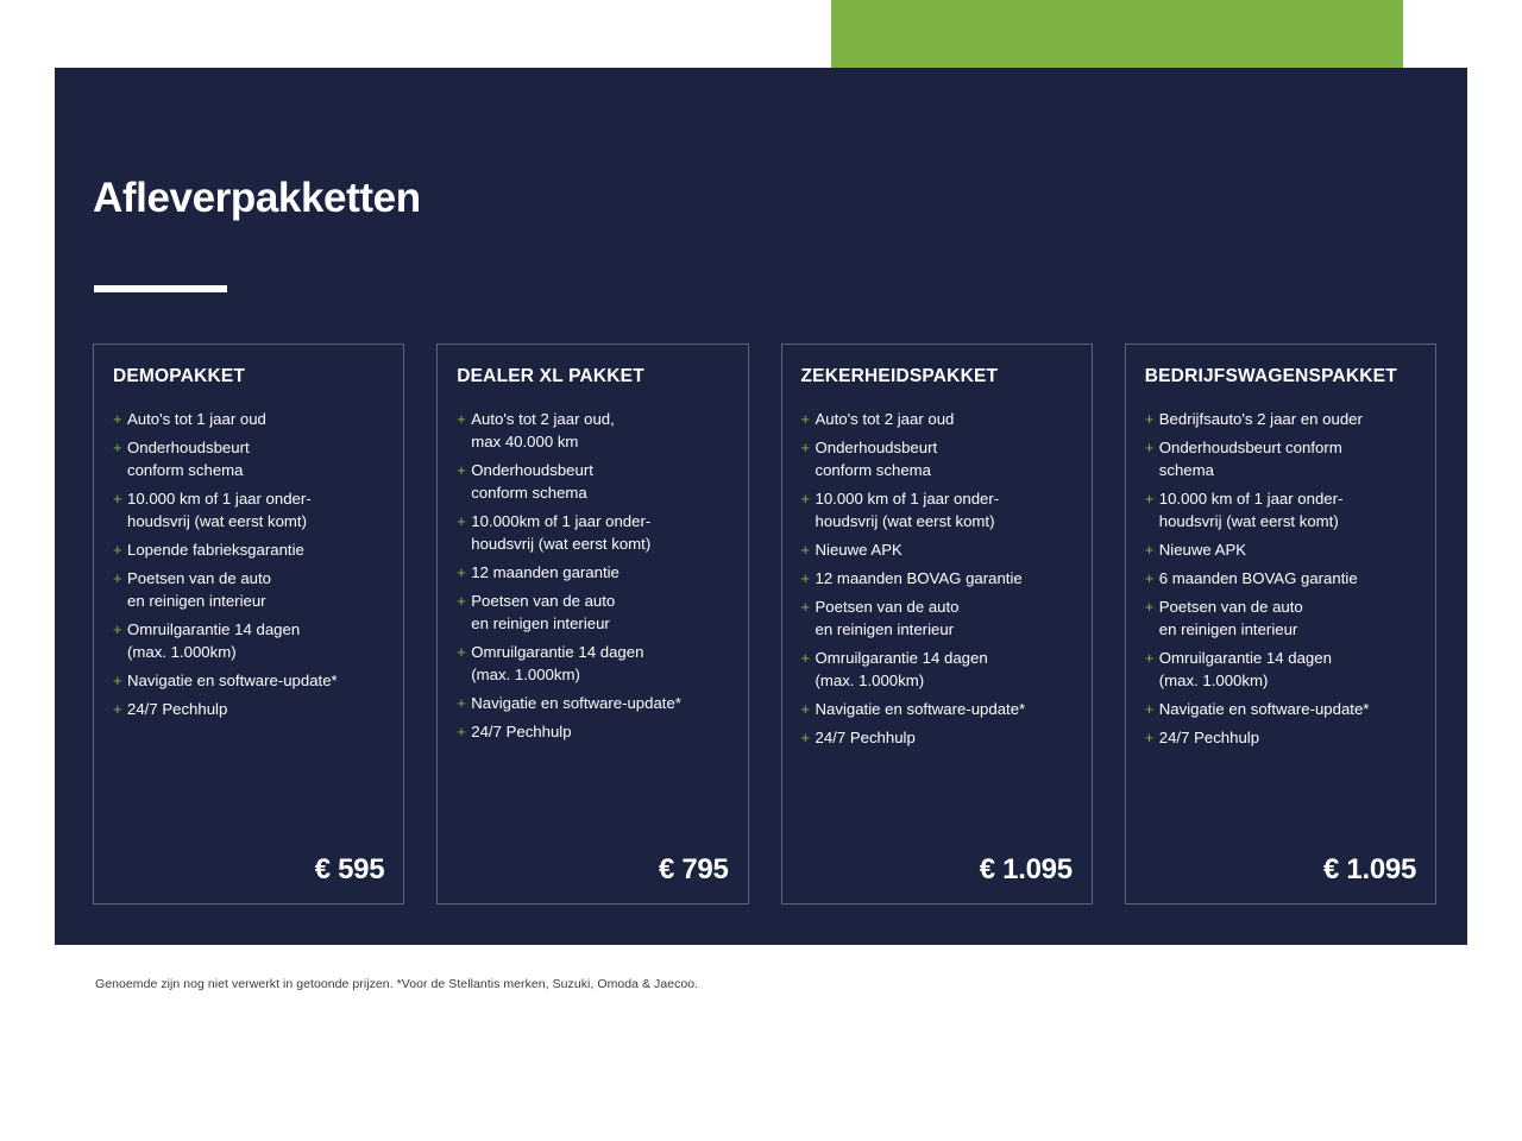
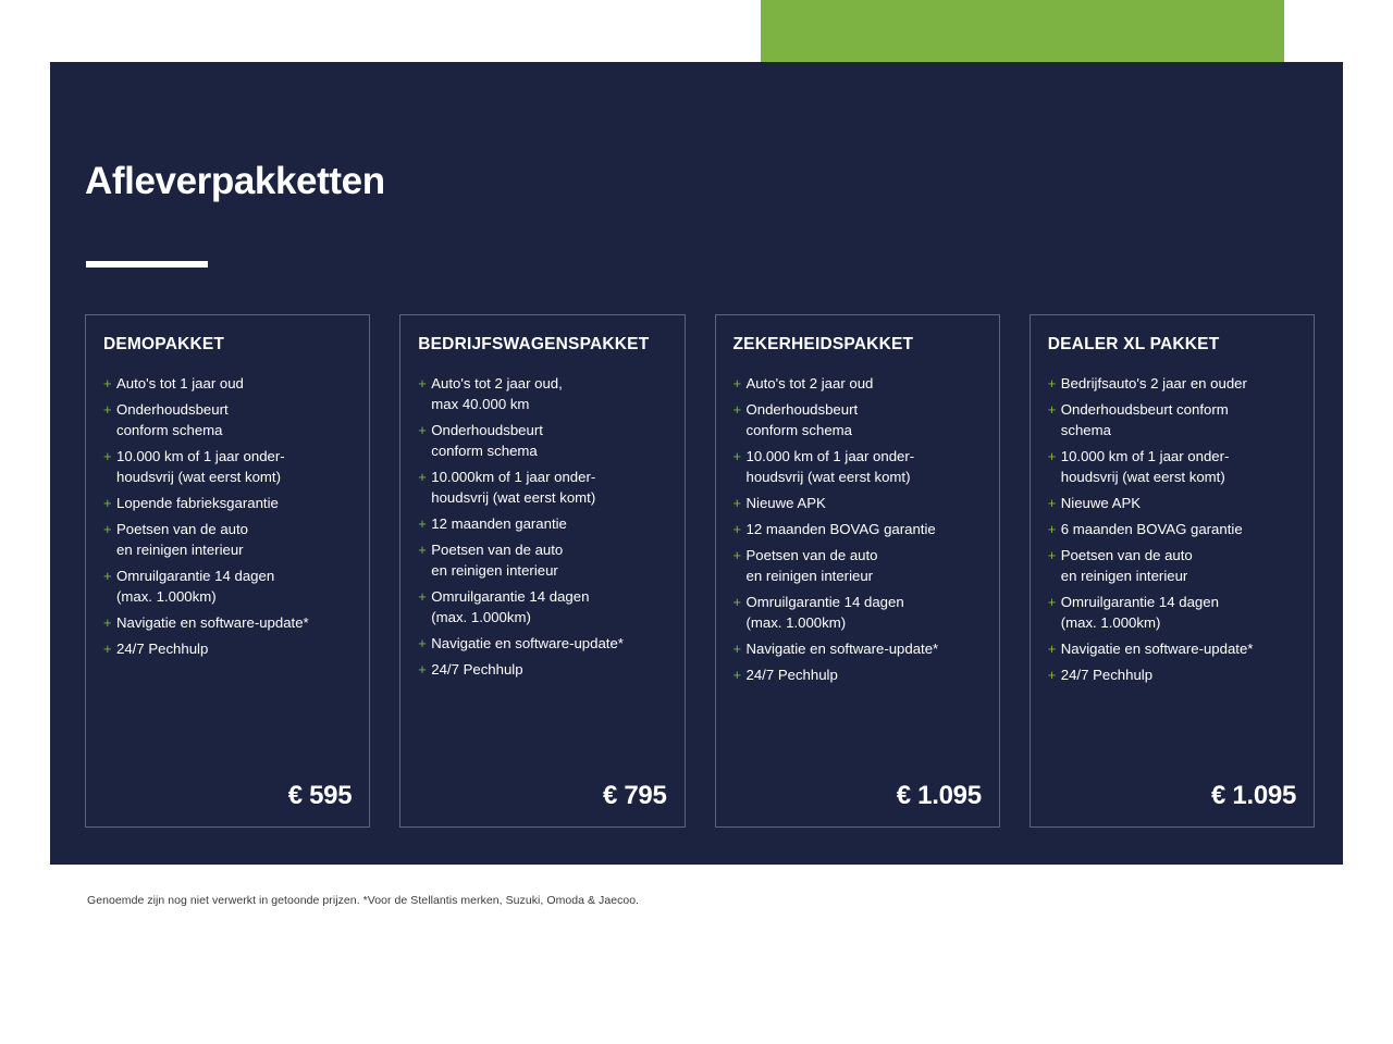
  Afleverpakketten
  DEMOPAKKET
  +
  Auto's tot 1 jaar oud
  +
  Onderhoudsbeurt
  conform schema
  +
  10.000 km of 1 jaar onder-
  houdsvrij (wat eerst komt)
  +
  Lopende fabrieksgarantie
  +
  Poetsen van de auto
  en reinigen interieur
  +
  Omruilgarantie 14 dagen
  (max. 1.000km)
  +
  Navigatie en software-update*
  +
  24/7 Pechhulp
  € 595
- DEALER XL PAKKET
+ BEDRIJFSWAGENSPAKKET
  +
  Auto's tot 2 jaar oud,
  max 40.000 km
  +
  Onderhoudsbeurt
  conform schema
  +
  10.000km of 1 jaar onder-
  houdsvrij (wat eerst komt)
  +
  12 maanden garantie
  +
  Poetsen van de auto
  en reinigen interieur
  +
  Omruilgarantie 14 dagen
  (max. 1.000km)
  +
  Navigatie en software-update*
  +
  24/7 Pechhulp
  € 795
  ZEKERHEIDSPAKKET
  +
  Auto's tot 2 jaar oud
  +
  Onderhoudsbeurt
  conform schema
  +
  10.000 km of 1 jaar onder-
  houdsvrij (wat eerst komt)
  +
  Nieuwe APK
  +
  12 maanden BOVAG garantie
  +
  Poetsen van de auto
  en reinigen interieur
  +
  Omruilgarantie 14 dagen
  (max. 1.000km)
  +
  Navigatie en software-update*
  +
  24/7 Pechhulp
  € 1.095
- BEDRIJFSWAGENSPAKKET
+ DEALER XL PAKKET
  +
  Bedrijfsauto's 2 jaar en ouder
  +
  Onderhoudsbeurt conform
  schema
  +
  10.000 km of 1 jaar onder-
  houdsvrij (wat eerst komt)
  +
  Nieuwe APK
  +
  6 maanden BOVAG garantie
  +
  Poetsen van de auto
  en reinigen interieur
  +
  Omruilgarantie 14 dagen
  (max. 1.000km)
  +
  Navigatie en software-update*
  +
  24/7 Pechhulp
  € 1.095
  Genoemde zijn nog niet verwerkt in getoonde prijzen. *Voor de Stellantis merken, Suzuki, Omoda & Jaecoo.
